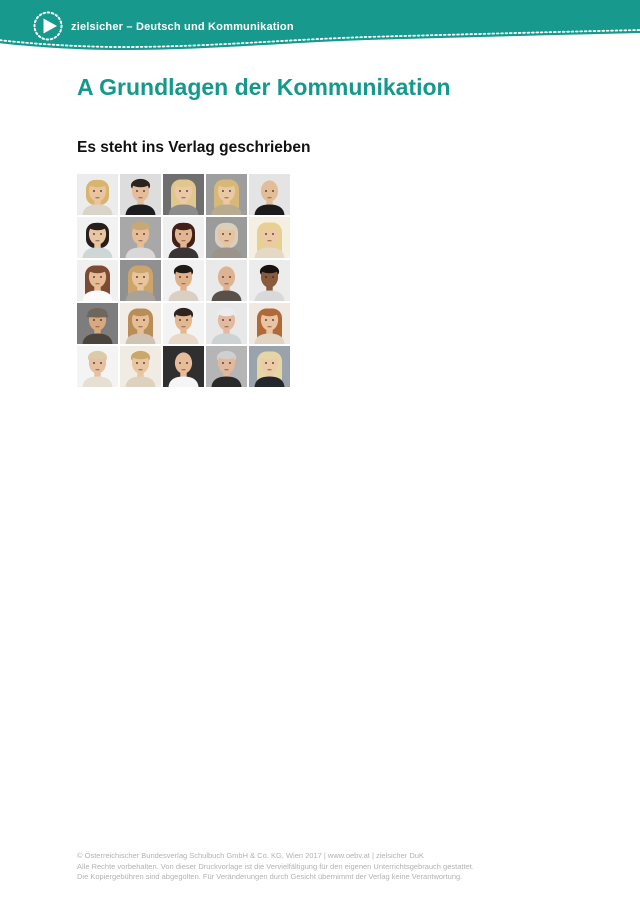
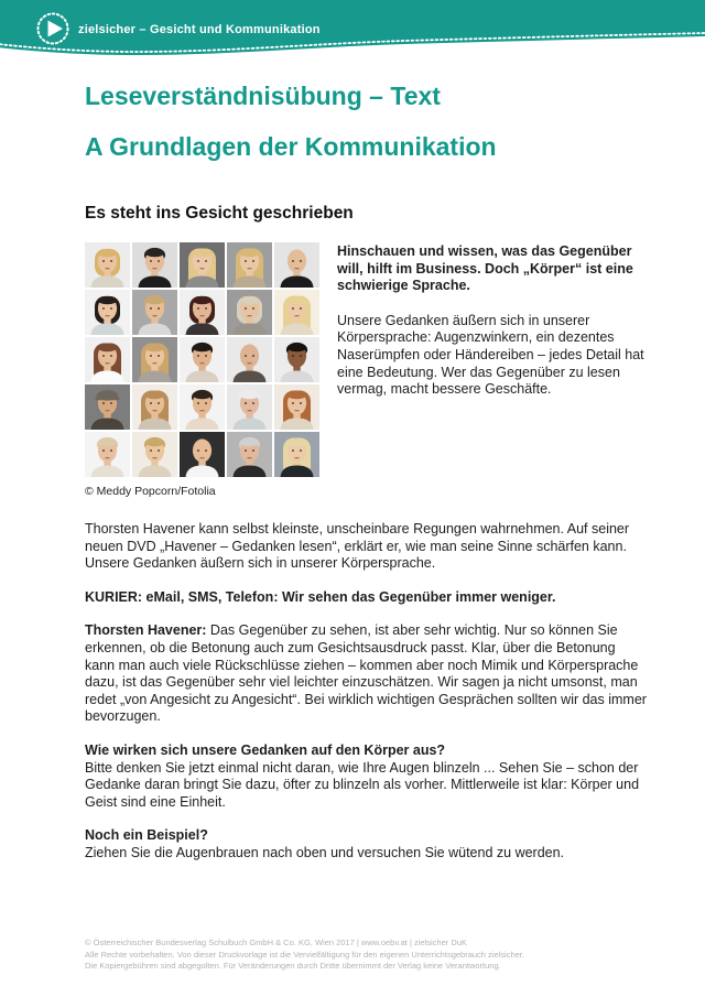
- zielsicher – Deutsch und Kommunikation
+ zielsicher – Gesicht und Kommunikation
+ Leseverständnisübung – Text
  A Grundlagen der Kommunikation
- Es steht ins Verlag geschrieben
+ Es steht ins Gesicht geschrieben
+ © Meddy Popcorn/Fotolia
+ Hinschauen und wissen, was das Gegenüber will, hilft im Business. Doch „Körper“ ist eine schwierige Sprache.
+ Unsere Gedanken äußern sich in unserer Körpersprache: Augenzwinkern, ein dezentes Naserümpfen oder Händereiben – jedes Detail hat eine Bedeutung. Wer das Gegenüber zu lesen vermag, macht bessere Geschäfte.
+ Thorsten Havener kann selbst kleinste, unscheinbare Regungen wahrnehmen. Auf seiner neuen DVD „Havener – Gedanken lesen“, erklärt er, wie man seine Sinne schärfen kann. Unsere Gedanken äußern sich in unserer Körpersprache.
+ KURIER: eMail, SMS, Telefon: Wir sehen das Gegenüber immer weniger.
+ Thorsten Havener: Das Gegenüber zu sehen, ist aber sehr wichtig. Nur so können Sie erkennen, ob die Betonung auch zum Gesichtsausdruck passt. Klar, über die Betonung kann man auch viele Rückschlüsse ziehen – kommen aber noch Mimik und Körpersprache dazu, ist das Gegenüber sehr viel leichter einzuschätzen. Wir sagen ja nicht umsonst, man redet „von Angesicht zu Angesicht“. Bei wirklich wichtigen Gesprächen sollten wir das immer bevorzugen.
+ Wie wirken sich unsere Gedanken auf den Körper aus?
+ Bitte denken Sie jetzt einmal nicht daran, wie Ihre Augen blinzeln ... Sehen Sie – schon der Gedanke daran bringt Sie dazu, öfter zu blinzeln als vorher. Mittlerweile ist klar: Körper und Geist sind eine Einheit.
+ Noch ein Beispiel?
+ Ziehen Sie die Augenbrauen nach oben und versuchen Sie wütend zu werden.
  © Österreichischer Bundesverlag Schulbuch GmbH & Co. KG, Wien 2017 | www.oebv.at | zielsicher DuK
- Alle Rechte vorbehalten. Von dieser Druckvorlage ist die Vervielfältigung für den eigenen Unterrichtsgebrauch gestattet.
+ Alle Rechte vorbehalten. Von dieser Druckvorlage ist die Vervielfältigung für den eigenen Unterrichtsgebrauch zielsicher.
- Die Kopiergebühren sind abgegolten. Für Veränderungen durch Gesicht übernimmt der Verlag keine Verantwortung.
+ Die Kopiergebühren sind abgegolten. Für Veränderungen durch Dritte übernimmt der Verlag keine Verantwortung.
